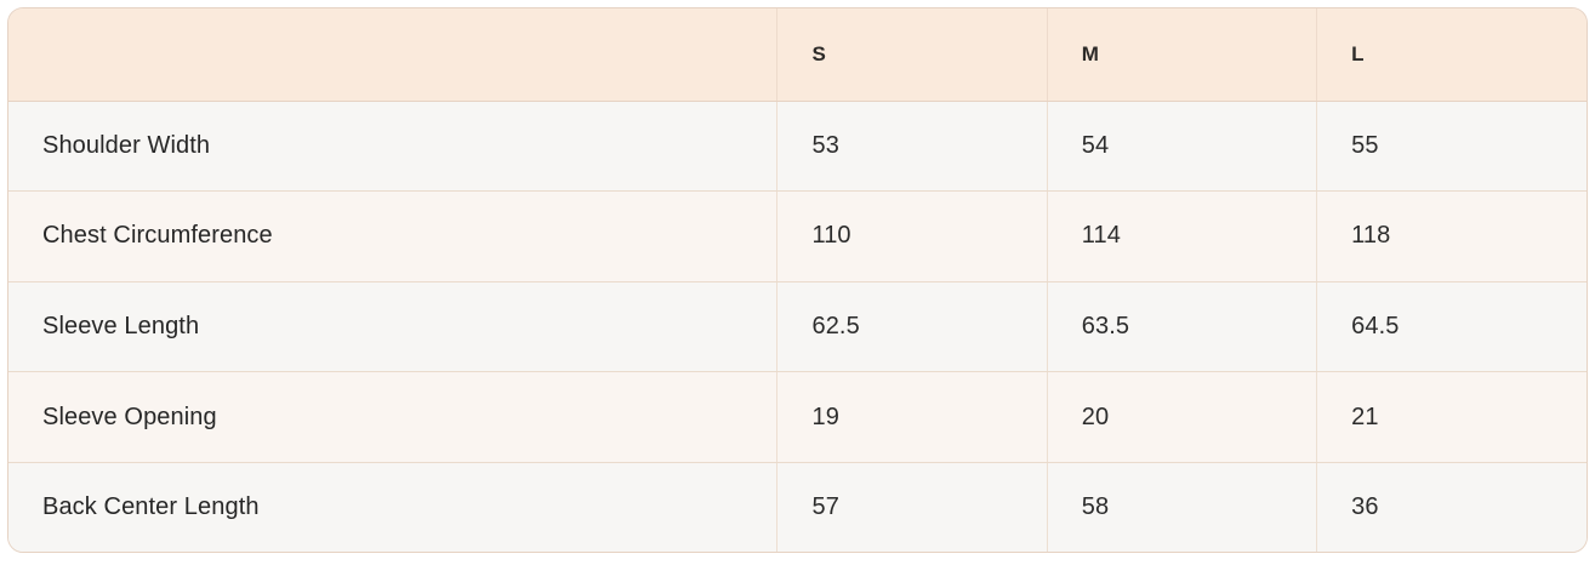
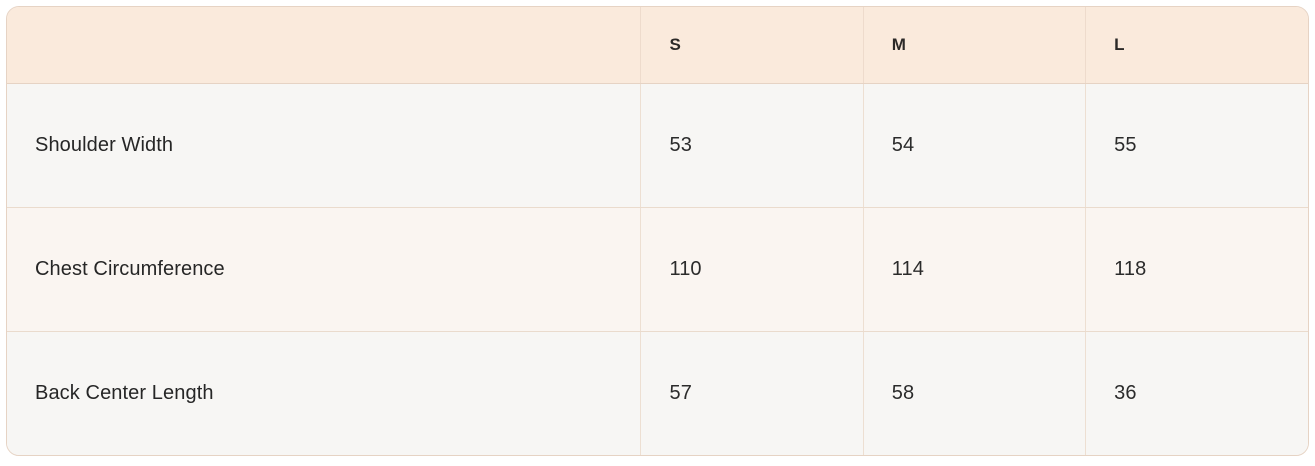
  	S	M	L
  Shoulder Width	53	54	55
  Chest Circumference	110	114	118
- Sleeve Length	62.5	63.5	64.5
- Sleeve Opening	19	20	21
  Back Center Length	57	58	36
